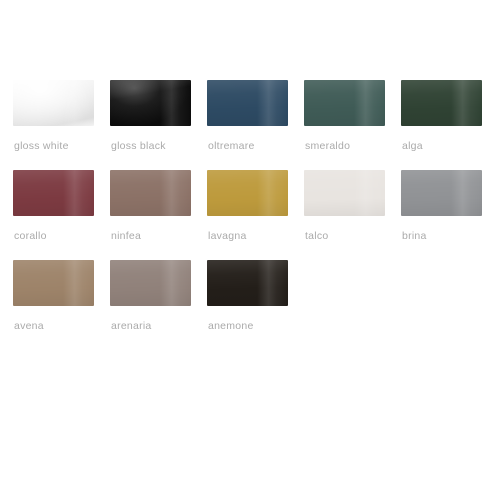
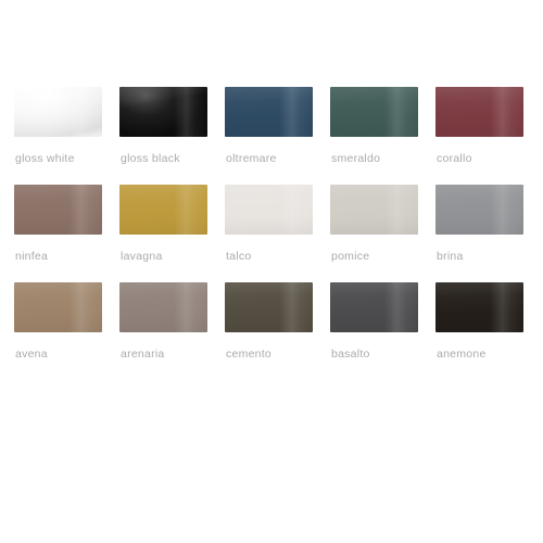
  gloss white
  gloss black
  oltremare
  smeraldo
- alga
  corallo
  ninfea
  lavagna
  talco
+ pomice
  brina
  avena
  arenaria
+ cemento
+ basalto
  anemone
